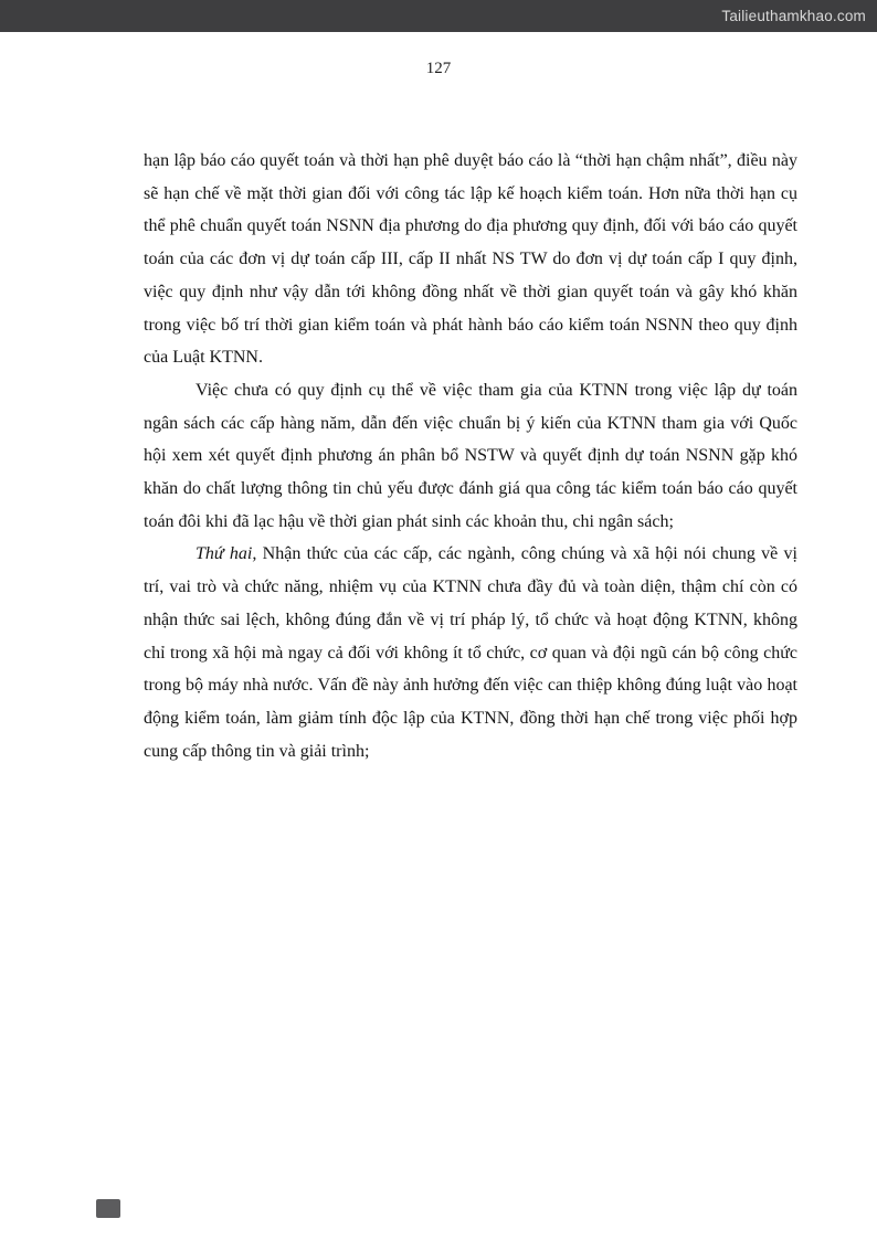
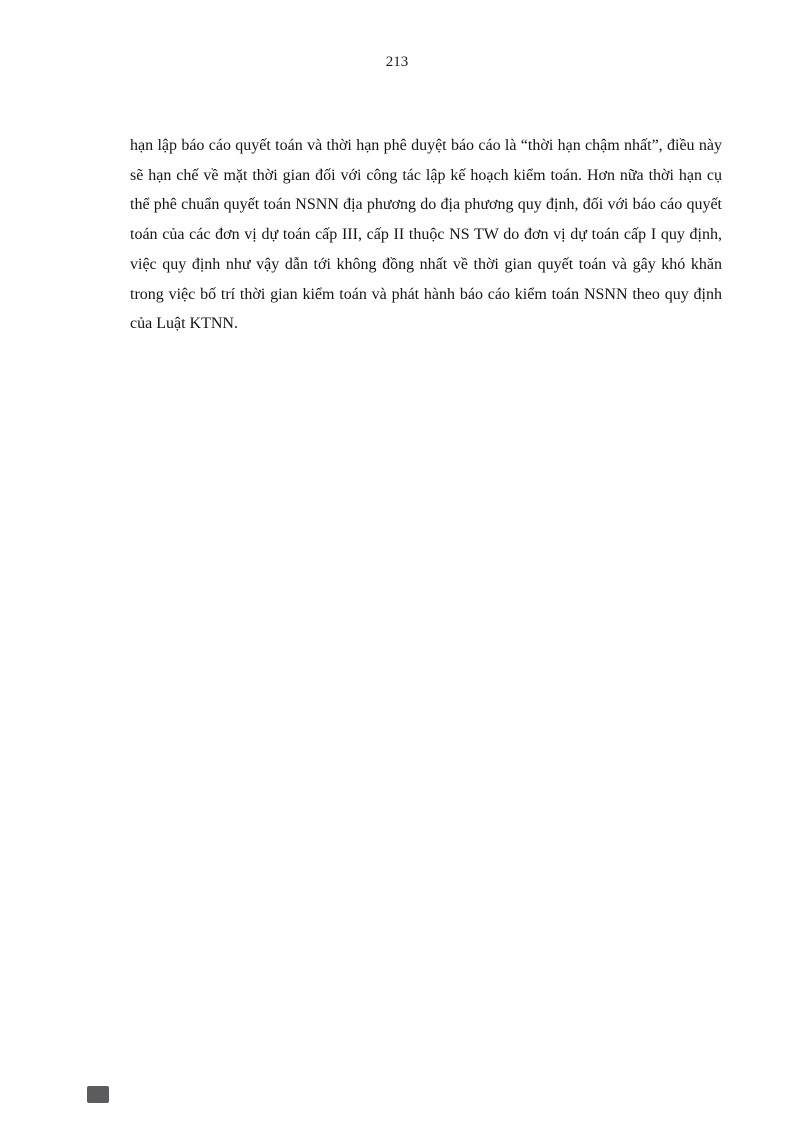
- Tailieuthamkhao.com
- 127
+ 213
- hạn lập báo cáo quyết toán và thời hạn phê duyệt báo cáo là “thời hạn chậm nhất”, điều này sẽ hạn chế về mặt thời gian đối với công tác lập kế hoạch kiểm toán. Hơn nữa thời hạn cụ thể phê chuẩn quyết toán NSNN địa phương do địa phương quy định, đối với báo cáo quyết toán của các đơn vị dự toán cấp III, cấp II nhất NS TW do đơn vị dự toán cấp I quy định, việc quy định như vậy dẫn tới không đồng nhất về thời gian quyết toán và gây khó khăn trong việc bố trí thời gian kiểm toán và phát hành báo cáo kiểm toán NSNN theo quy định của Luật KTNN.
+ hạn lập báo cáo quyết toán và thời hạn phê duyệt báo cáo là “thời hạn chậm nhất”, điều này sẽ hạn chế về mặt thời gian đối với công tác lập kế hoạch kiểm toán. Hơn nữa thời hạn cụ thể phê chuẩn quyết toán NSNN địa phương do địa phương quy định, đối với báo cáo quyết toán của các đơn vị dự toán cấp III, cấp II thuộc NS TW do đơn vị dự toán cấp I quy định, việc quy định như vậy dẫn tới không đồng nhất về thời gian quyết toán và gây khó khăn trong việc bố trí thời gian kiểm toán và phát hành báo cáo kiểm toán NSNN theo quy định của Luật KTNN.
- Việc chưa có quy định cụ thể về việc tham gia của KTNN trong việc lập dự toán ngân sách các cấp hàng năm, dẫn đến việc chuẩn bị ý kiến của KTNN tham gia với Quốc hội xem xét quyết định phương án phân bổ NSTW và quyết định dự toán NSNN gặp khó khăn do chất lượng thông tin chủ yếu được đánh giá qua công tác kiểm toán báo cáo quyết toán đôi khi đã lạc hậu về thời gian phát sinh các khoản thu, chi ngân sách;
- Thứ hai, Nhận thức của các cấp, các ngành, công chúng và xã hội nói chung về vị trí, vai trò và chức năng, nhiệm vụ của KTNN chưa đầy đủ và toàn diện, thậm chí còn có nhận thức sai lệch, không đúng đắn về vị trí pháp lý, tổ chức và hoạt động KTNN, không chỉ trong xã hội mà ngay cả đối với không ít tổ chức, cơ quan và đội ngũ cán bộ công chức trong bộ máy nhà nước. Vấn đề này ảnh hưởng đến việc can thiệp không đúng luật vào hoạt động kiểm toán, làm giảm tính độc lập của KTNN, đồng thời hạn chế trong việc phối hợp cung cấp thông tin và giải trình;
